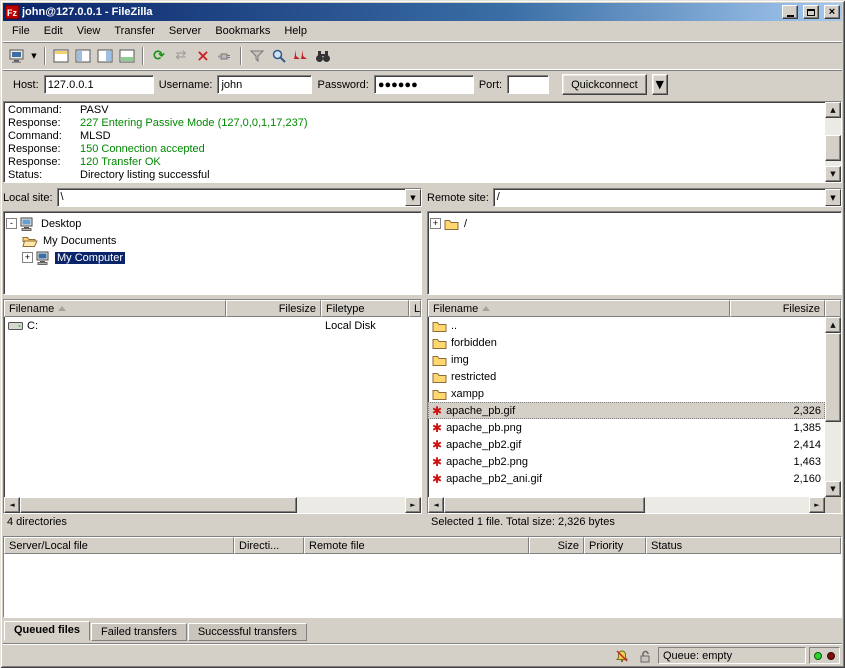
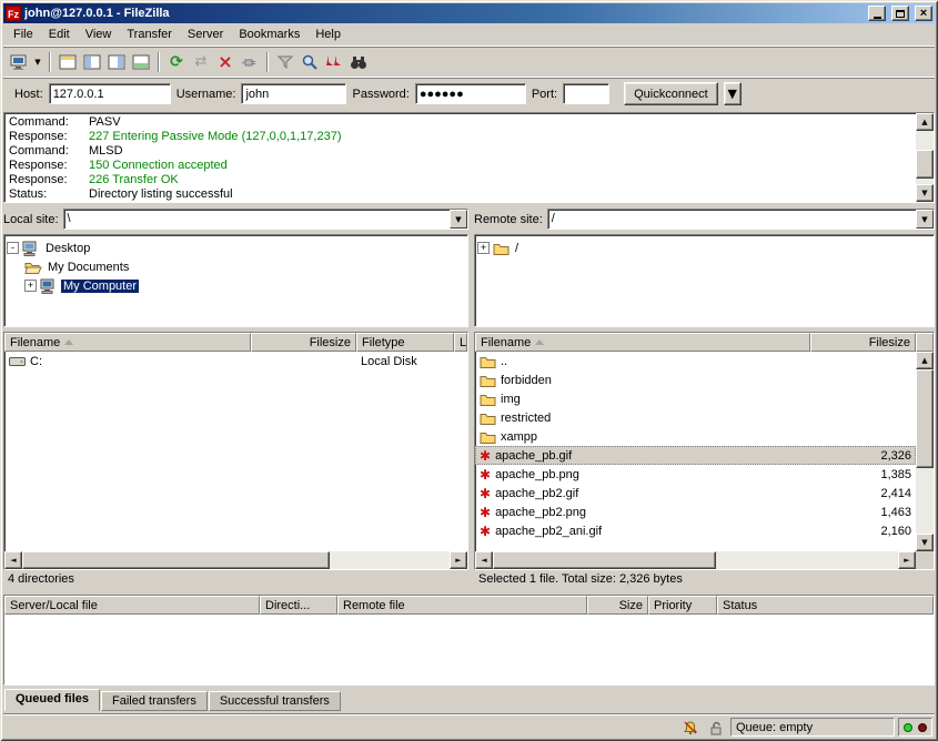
  Fz
  john@127.0.0.1 - FileZilla
  ×
  File
  Edit
  View
  Transfer
  Server
  Bookmarks
  Help
  ▼
  ⟳
  ⇄
  ×
  Host:
  127.0.0.1
  Username:
  john
  Password:
  ●●●●●●
  Port:
  Quickconnect
  ▼
  Command:
  PASV
  Response:
  227 Entering Passive Mode (127,0,0,1,17,237)
  Command:
  MLSD
  Response:
  150 Connection accepted
  Response:
- 120 Transfer OK
+ 226 Transfer OK
  Status:
  Directory listing successful
  ▲
  ▼
  Local site:
  \
  ▼
  -
  Desktop
  My Documents
  +
  My Computer
  Filename
  Filesize
  Filetype
  L
  C:
  Local Disk
  ◄
  ►
  4 directories
  Remote site:
  /
  ▼
  +
  /
  Filename
  Filesize
  ..
  forbidden
  img
  restricted
  xampp
  ✱
  apache_pb.gif
  2,326
  ✱
  apache_pb.png
  1,385
  ✱
  apache_pb2.gif
  2,414
  ✱
  apache_pb2.png
  1,463
  ✱
  apache_pb2_ani.gif
  2,160
  ▲
  ▼
  ◄
  ►
  Selected 1 file. Total size: 2,326 bytes
  Server/Local file
  Directi...
  Remote file
  Size
  Priority
  Status
  Queued files
  Failed transfers
  Successful transfers
  Queue: empty
